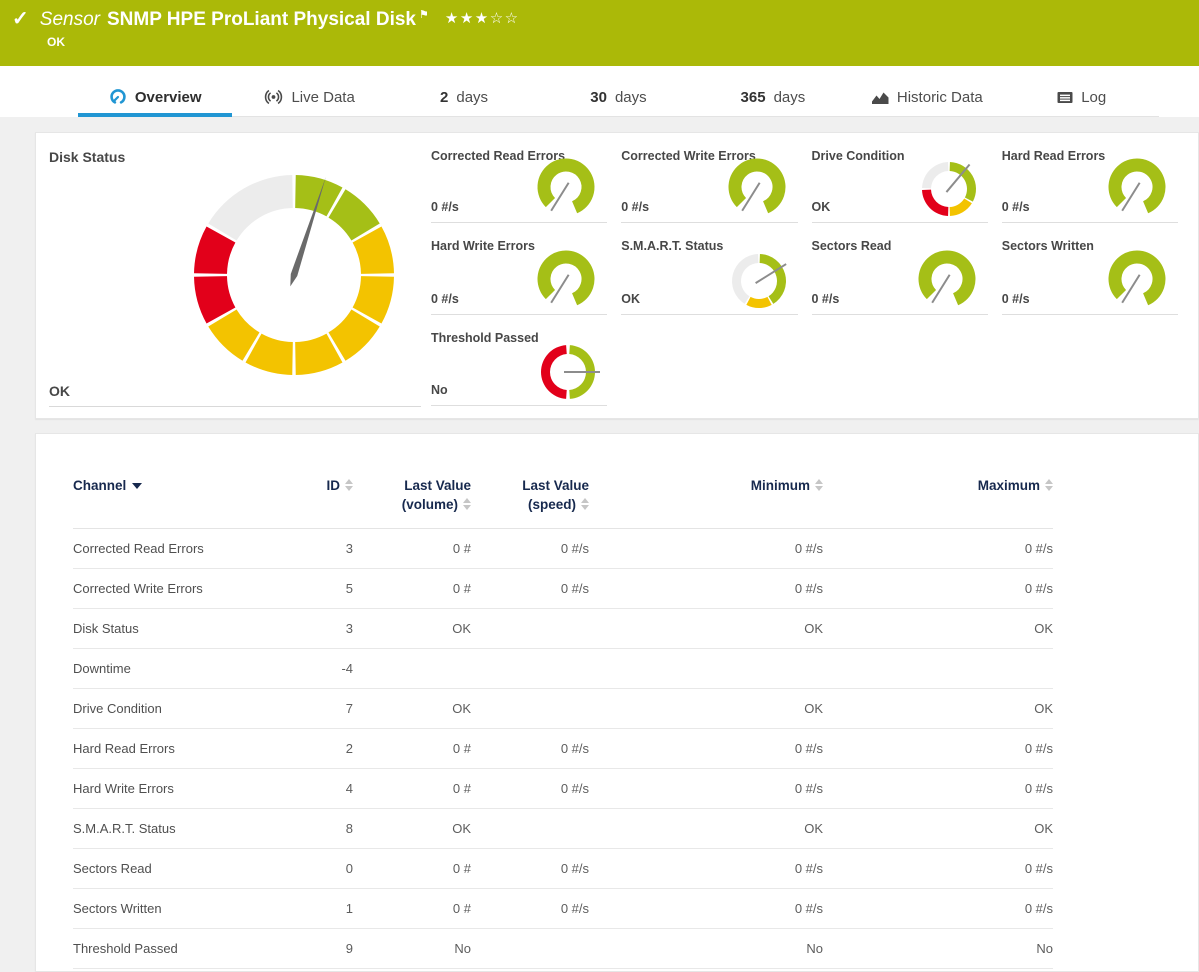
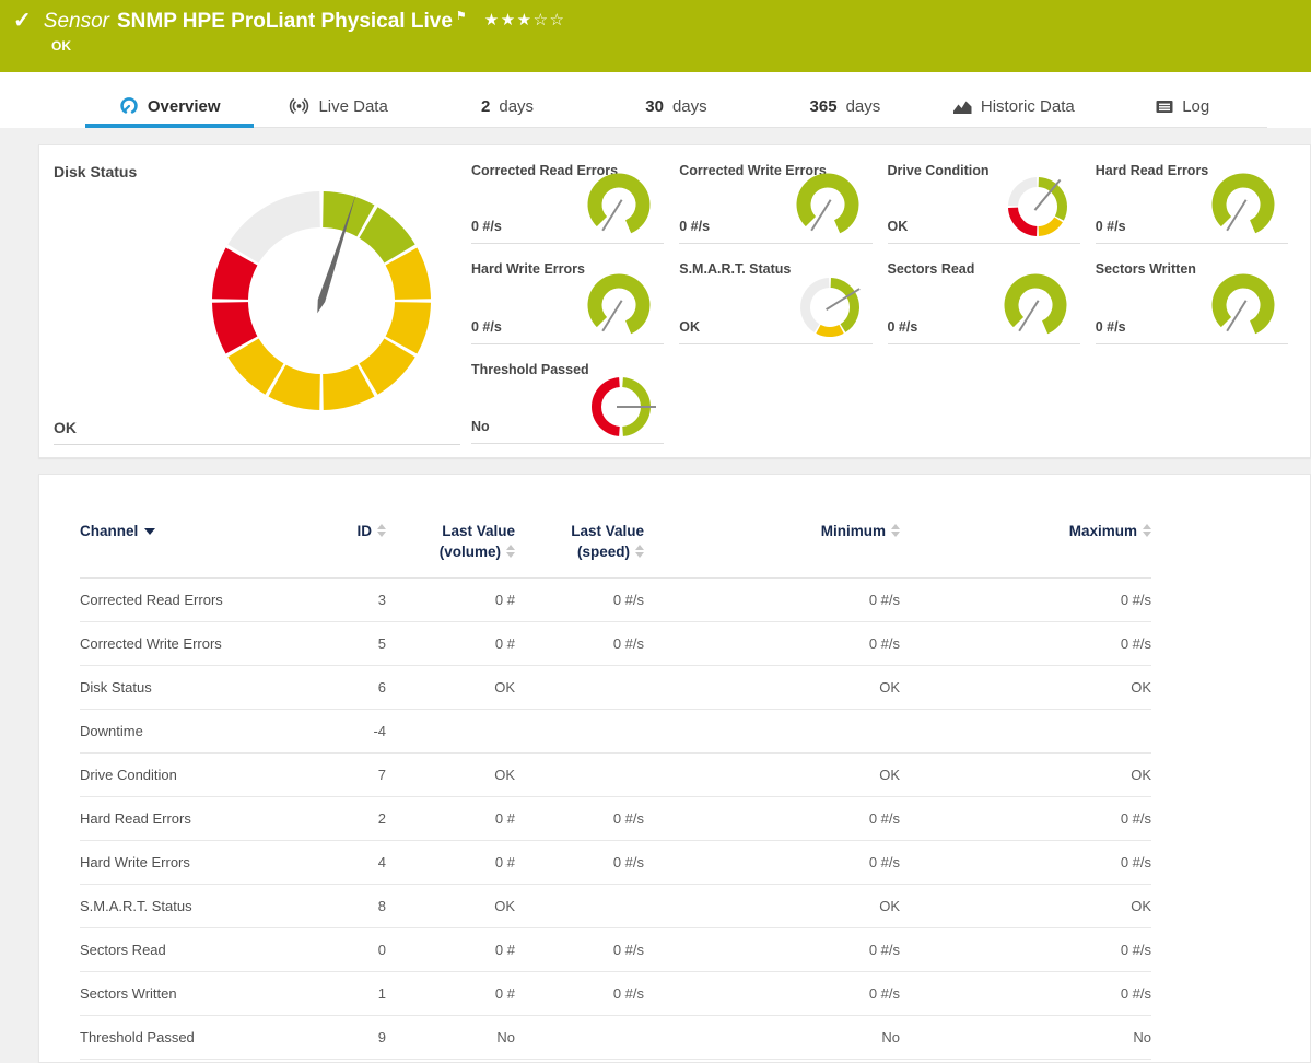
  ✓
  Sensor
- SNMP HPE ProLiant Physical Disk
+ SNMP HPE ProLiant Physical Live
  ⚑
  ★★★☆☆
  OK
  Overview
  Live Data
  2
  days
  30
  days
  365
  days
  Historic Data
  Log
  Disk Status
  OK
  Corrected Read Errors
  0 #/s
  Corrected Write Errors
  0 #/s
  Drive Condition
  OK
  Hard Read Errors
  0 #/s
  Hard Write Errors
  0 #/s
  S.M.A.R.T. Status
  OK
  Sectors Read
  0 #/s
  Sectors Written
  0 #/s
  Threshold Passed
  No
  Channel	ID	Last Value(volume)	Last Value(speed)	Minimum	Maximum
  Corrected Read Errors	3	0 #	0 #/s	0 #/s	0 #/s
  Corrected Write Errors	5	0 #	0 #/s	0 #/s	0 #/s
- Disk Status	3	OK		OK	OK
+ Disk Status	6	OK		OK	OK
  Downtime	-4
  Drive Condition	7	OK		OK	OK
  Hard Read Errors	2	0 #	0 #/s	0 #/s	0 #/s
  Hard Write Errors	4	0 #	0 #/s	0 #/s	0 #/s
  S.M.A.R.T. Status	8	OK		OK	OK
  Sectors Read	0	0 #	0 #/s	0 #/s	0 #/s
  Sectors Written	1	0 #	0 #/s	0 #/s	0 #/s
  Threshold Passed	9	No		No	No
